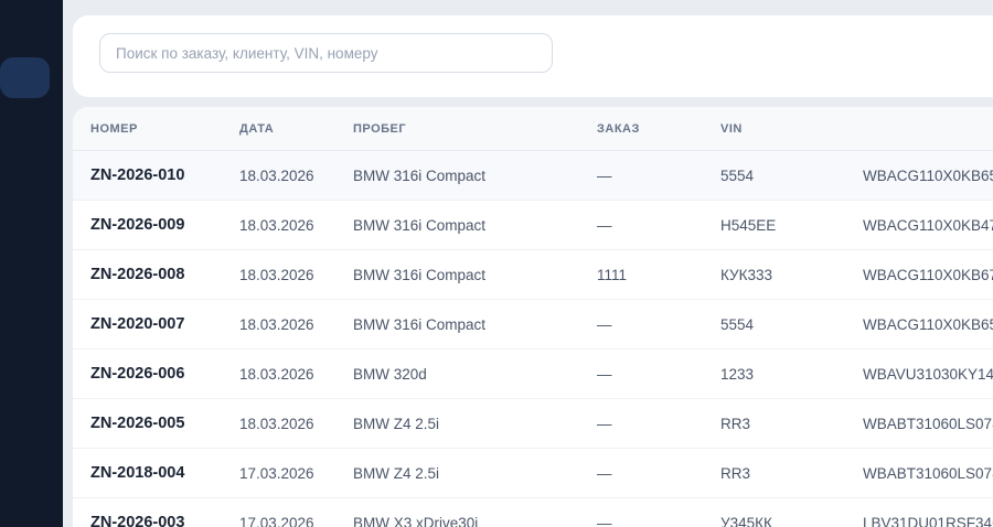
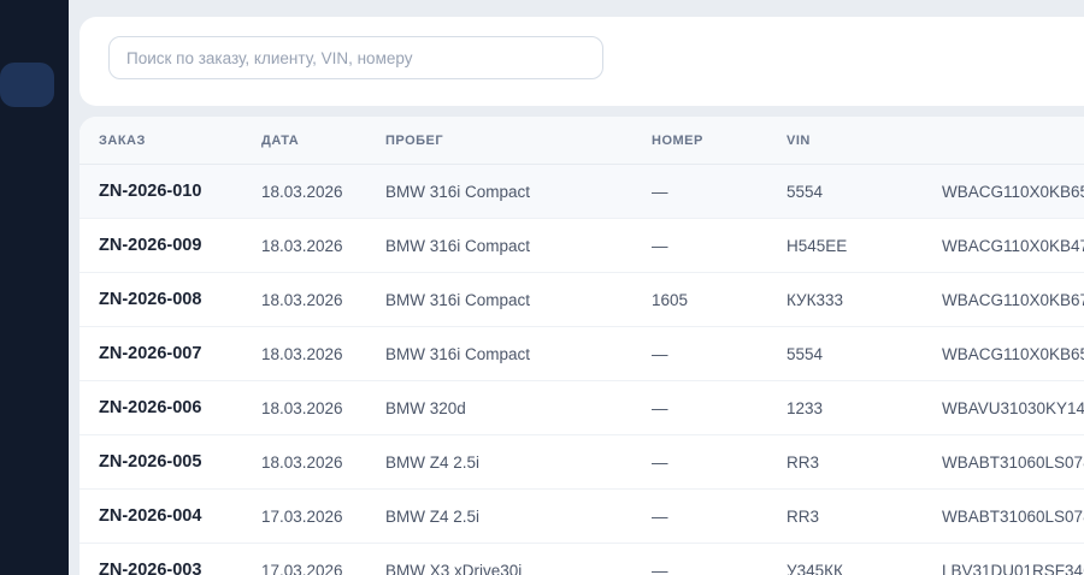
  Поиск по заказу, клиенту, VIN, номеру
- НОМЕР
+ ЗАКАЗ
  ДАТА
  ПРОБЕГ
- ЗАКАЗ
+ НОМЕР
  VIN
  ZN-2026-010
  18.03.2026
  BMW 316i Compact
  —
  5554
  WBACG110X0KB6
  ZN-2026-009
  18.03.2026
  BMW 316i Compact
  —
  H545EE
  WBACG110X0KB4
  ZN-2026-008
  18.03.2026
  BMW 316i Compact
- 1111
+ 1605
  КУК333
  WBACG110X0KB6
- ZN-2020-007
+ ZN-2026-007
  18.03.2026
  BMW 316i Compact
  —
  5554
  WBACG110X0KB6
  ZN-2026-006
  18.03.2026
  BMW 320d
  —
  1233
  WBAVU31030KY14
  ZN-2026-005
  18.03.2026
  BMW Z4 2.5i
  —
  RR3
  WBABT31060LS07
- ZN-2018-004
+ ZN-2026-004
  17.03.2026
  BMW Z4 2.5i
  —
  RR3
  WBABT31060LS07
  ZN-2026-003
  17.03.2026
  BMW X3 xDrive30i
  —
  У345КК
  LBV31DU01RSF34
